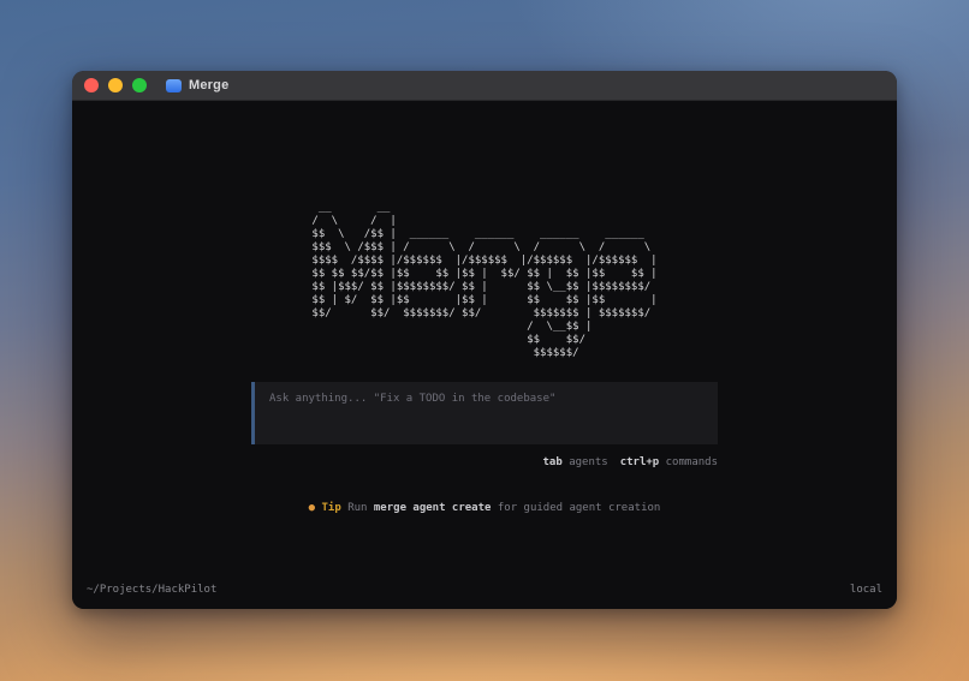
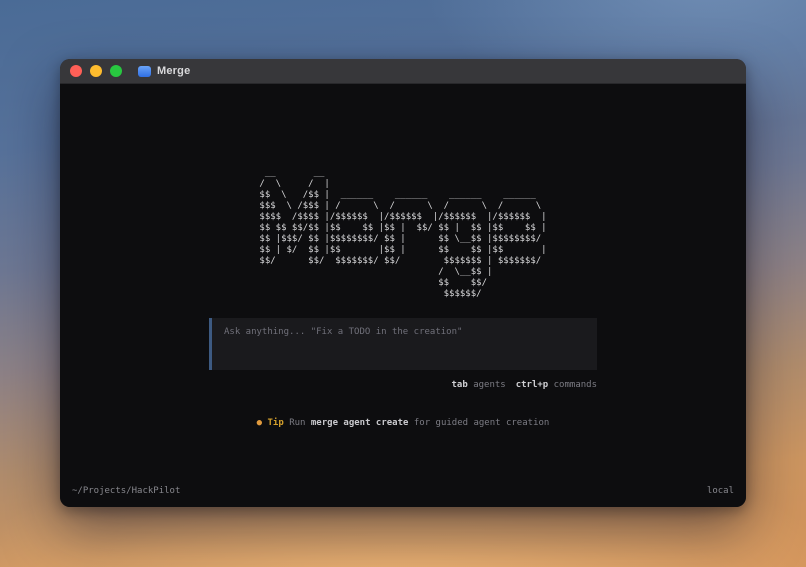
  Merge
  __ __
  / \ / |
  $$ \ /$$ | ______ ______ ______ ______
  $$$ \ /$$$ | / \ / \ / \ / \
  $$$$ /$$$$ |/$$$$$$ |/$$$$$$ |/$$$$$$ |/$$$$$$ |
  $$ $$ $$/$$ |$$ $$ |$$ | $$/ $$ | $$ |$$ $$ |
  $$ |$$$/ $$ |$$$$$$$$/ $$ | $$ \__$$ |$$$$$$$$/
  $$ | $/ $$ |$$ |$$ | $$ $$ |$$ |
  $$/ $$/ $$$$$$$/ $$/ $$$$$$$ | $$$$$$$/
  / \__$$ |
  $$ $$/
  $$$$$$/
- Ask anything... "Fix a TODO in the codebase"
+ Ask anything... "Fix a TODO in the creation"
  tab agents ctrl+p commands
  ● Tip Run merge agent create for guided agent creation
  ~/Projects/HackPilot
  local
